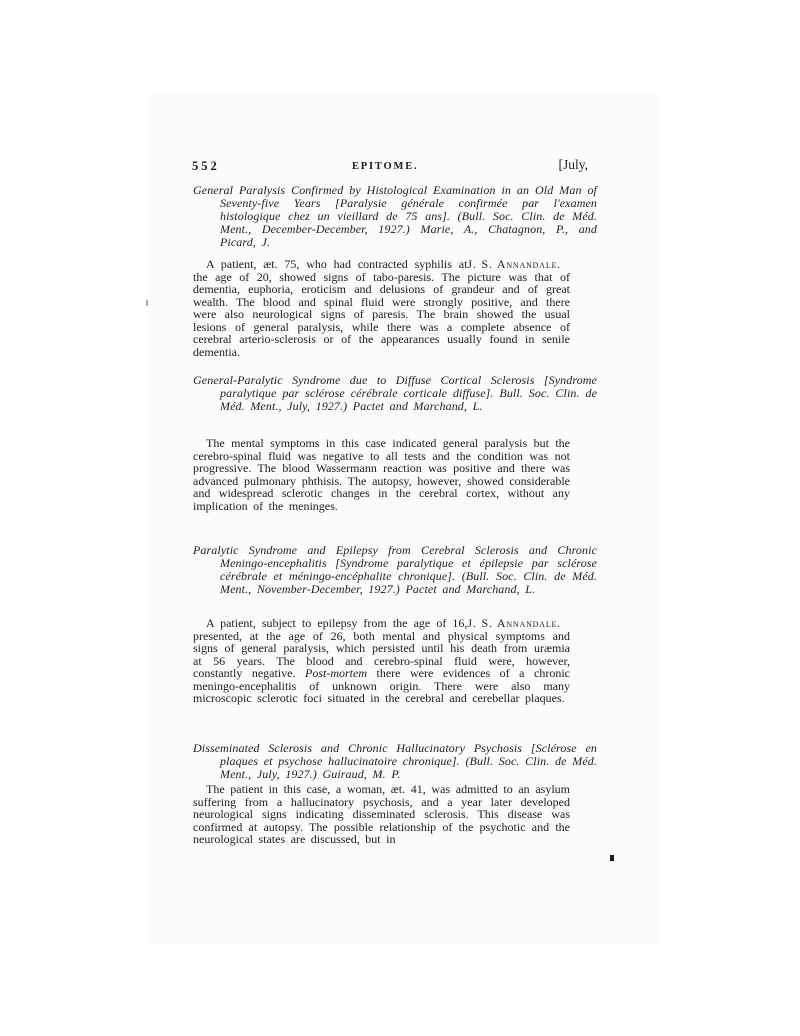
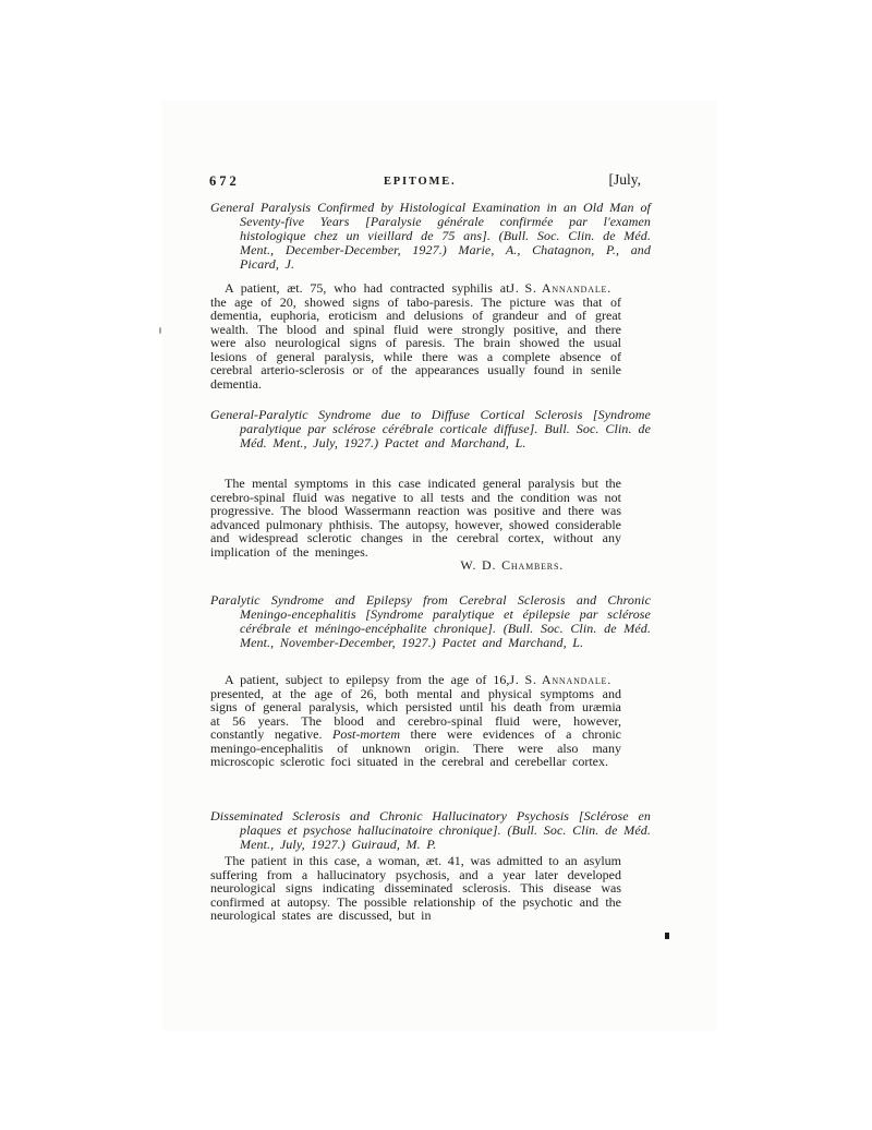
- 552
+ 672
  EPITOME.
  [July,
  General Paralysis Confirmed by Histological Examination in an Old Man of Seventy-five Years [Paralysie générale confirmée par l'examen histologique chez un vieillard de 75 ans]. (Bull. Soc. Clin. de Méd. Ment., December-December, 1927.) Marie, A., Chatagnon, P., and Picard, J.
  J. S. Annandale.
  A patient, æt. 75, who had contracted syphilis at the age of 20, showed signs of tabo-paresis. The picture was that of dementia, euphoria, eroticism and delusions of grandeur and of great wealth. The blood and spinal fluid were strongly positive, and there were also neurological signs of paresis. The brain showed the usual lesions of general paralysis, while there was a complete absence of cerebral arterio-sclerosis or of the appearances usually found in senile dementia.
  General-Paralytic Syndrome due to Diffuse Cortical Sclerosis [Syndrome paralytique par sclérose cérébrale corticale diffuse]. Bull. Soc. Clin. de Méd. Ment., July, 1927.) Pactet and Marchand, L.
  The mental symptoms in this case indicated general paralysis but the cerebro-spinal fluid was negative to all tests and the condition was not progressive. The blood Wassermann reaction was positive and there was advanced pulmonary phthisis. The autopsy, however, showed considerable and widespread sclerotic changes in the cerebral cortex, without any implication of the meninges.
+ W. D. Chambers.
  Paralytic Syndrome and Epilepsy from Cerebral Sclerosis and Chronic Meningo-encephalitis [Syndrome paralytique et épilepsie par sclérose cérébrale et méningo-encéphalite chronique]. (Bull. Soc. Clin. de Méd. Ment., November-December, 1927.) Pactet and Marchand, L.
  J. S. Annandale.
- A patient, subject to epilepsy from the age of 16, presented, at the age of 26, both mental and physical symptoms and signs of general paralysis, which persisted until his death from uræmia at 56 years. The blood and cerebro-spinal fluid were, however, constantly negative. Post-mortem there were evidences of a chronic meningo-encephalitis of unknown origin. There were also many microscopic sclerotic foci situated in the cerebral and cerebellar plaques.
+ A patient, subject to epilepsy from the age of 16, presented, at the age of 26, both mental and physical symptoms and signs of general paralysis, which persisted until his death from uræmia at 56 years. The blood and cerebro-spinal fluid were, however, constantly negative. Post-mortem there were evidences of a chronic meningo-encephalitis of unknown origin. There were also many microscopic sclerotic foci situated in the cerebral and cerebellar cortex.
  Disseminated Sclerosis and Chronic Hallucinatory Psychosis [Sclérose en plaques et psychose hallucinatoire chronique]. (Bull. Soc. Clin. de Méd. Ment., July, 1927.) Guiraud, M. P.
  The patient in this case, a woman, æt. 41, was admitted to an asylum suffering from a hallucinatory psychosis, and a year later developed neurological signs indicating disseminated sclerosis. This disease was confirmed at autopsy. The possible relationship of the psychotic and the neurological states are discussed, but in
